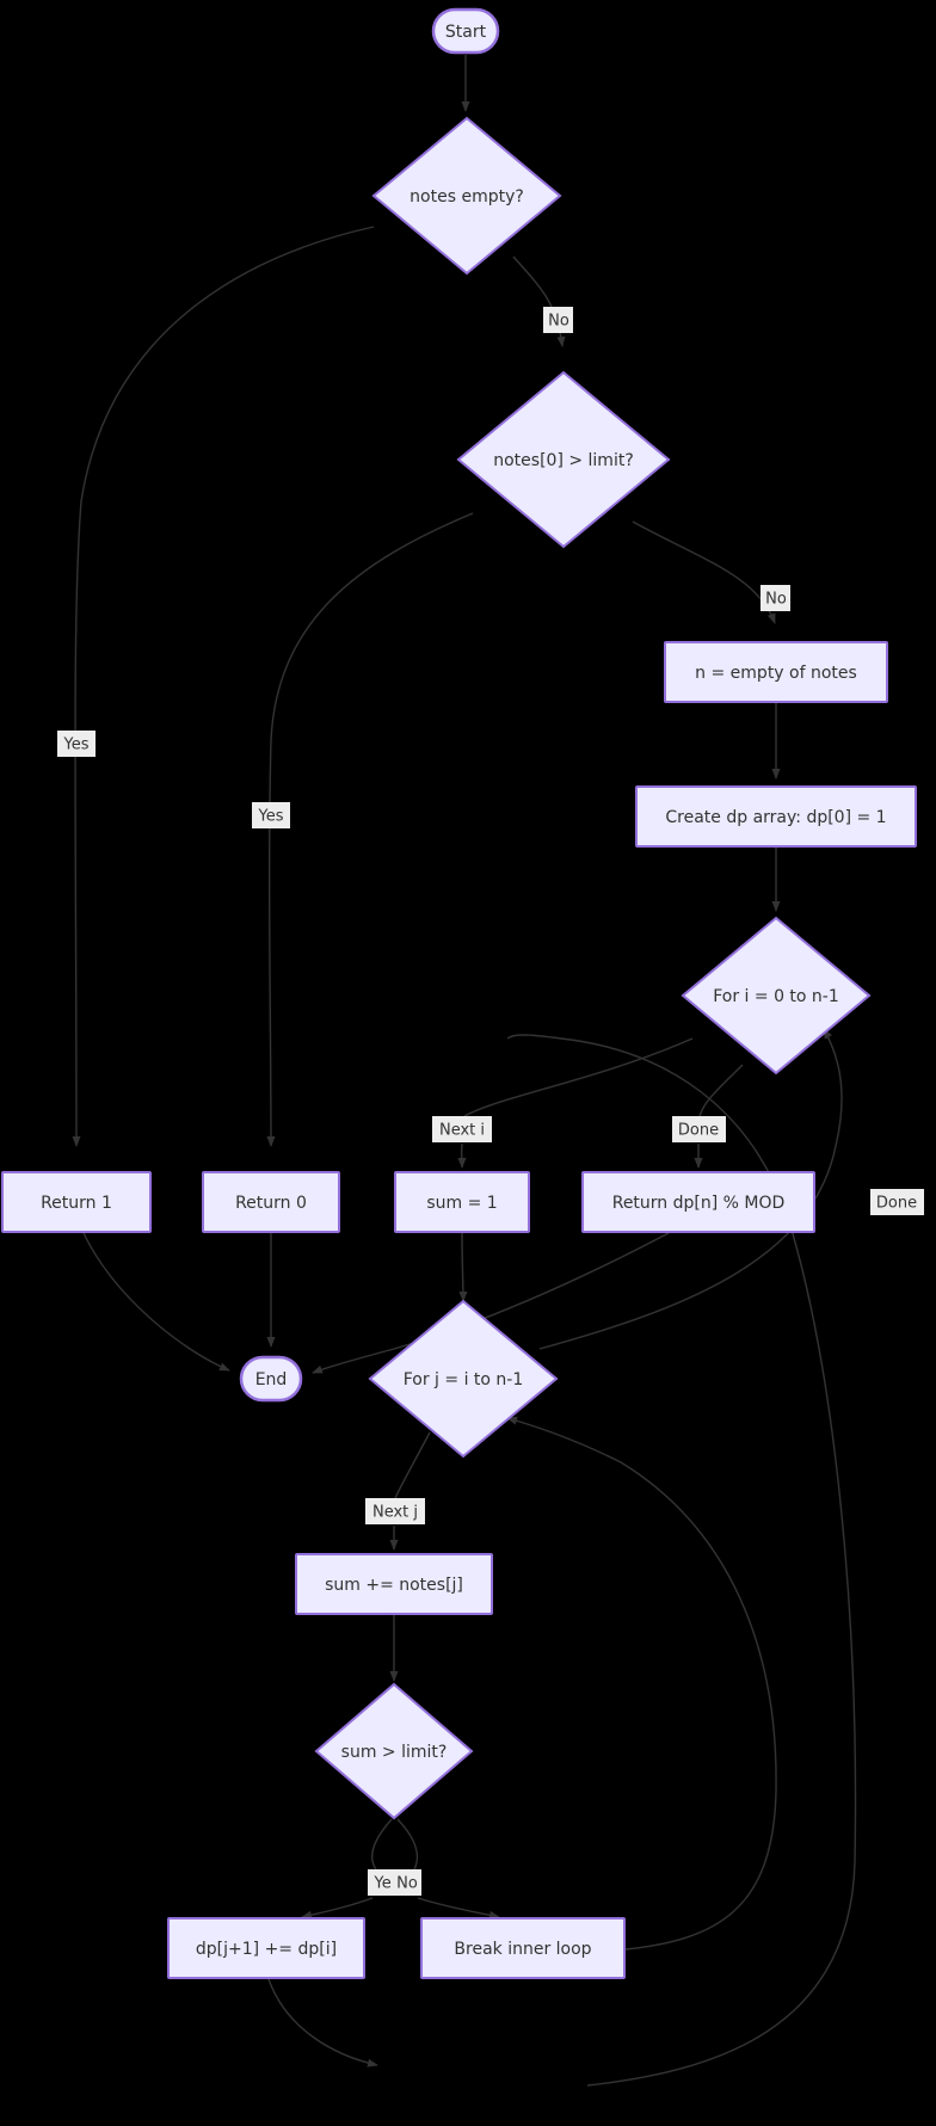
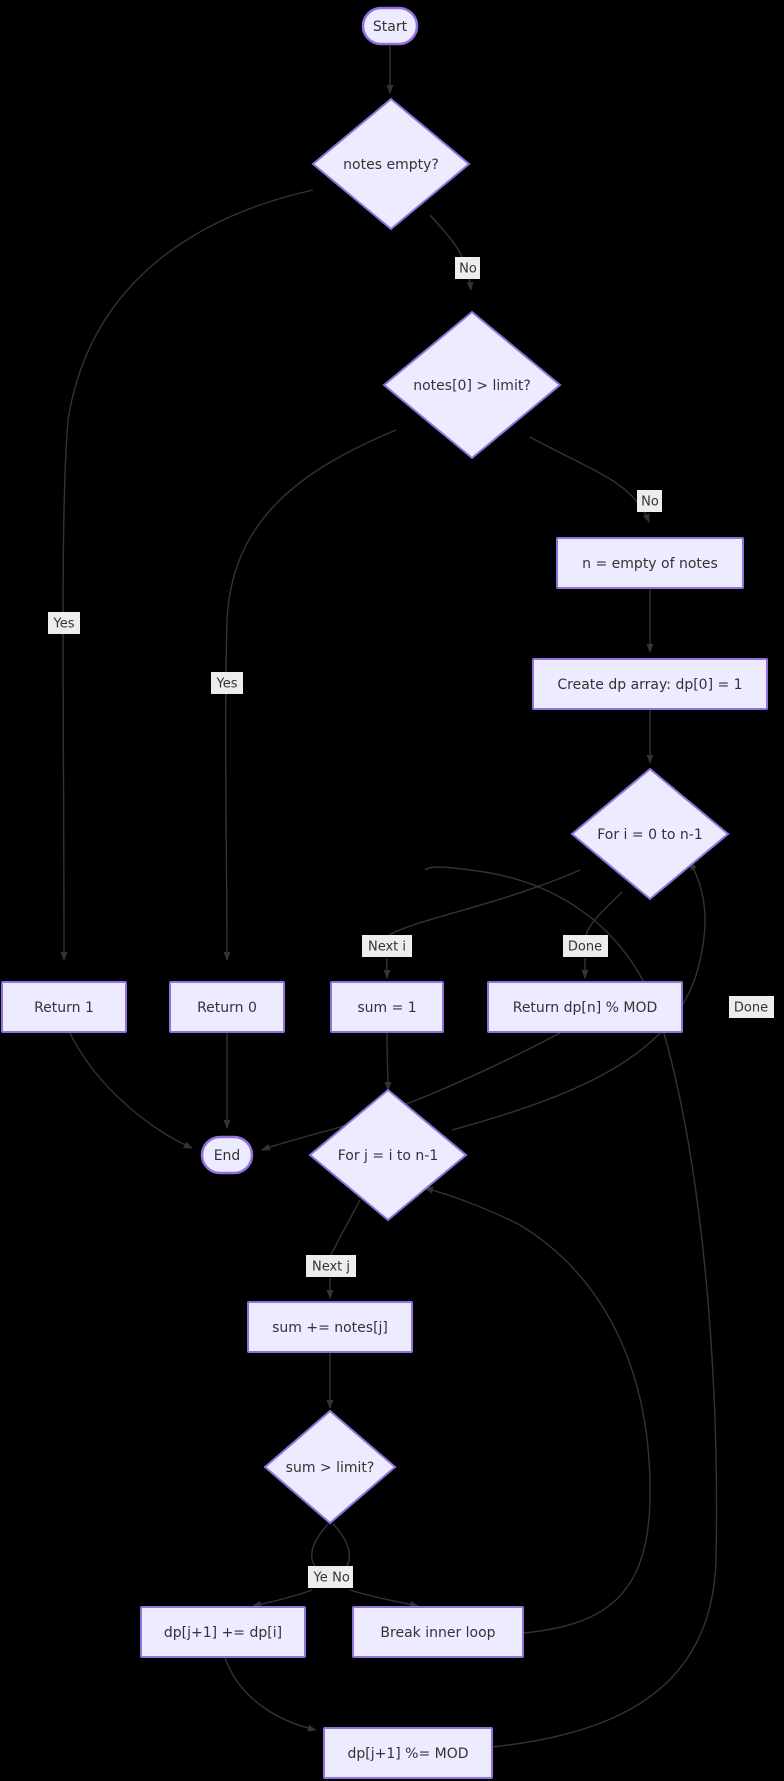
  Start
  notes empty?
  notes[0] > limit?
  n = empty of notes
  Create dp array: dp[0] = 1
  For i = 0 to n-1
  Return 1
  Return 0
  sum = 1
  Return dp[n] % MOD
  End
  For j = i to n-1
  sum += notes[j]
  sum > limit?
  dp[j+1] += dp[i]
  Break inner loop
+ dp[j+1] %= MOD
  No
  Yes
  No
  Yes
  Next i
  Done
  Done
  Next j
  No
